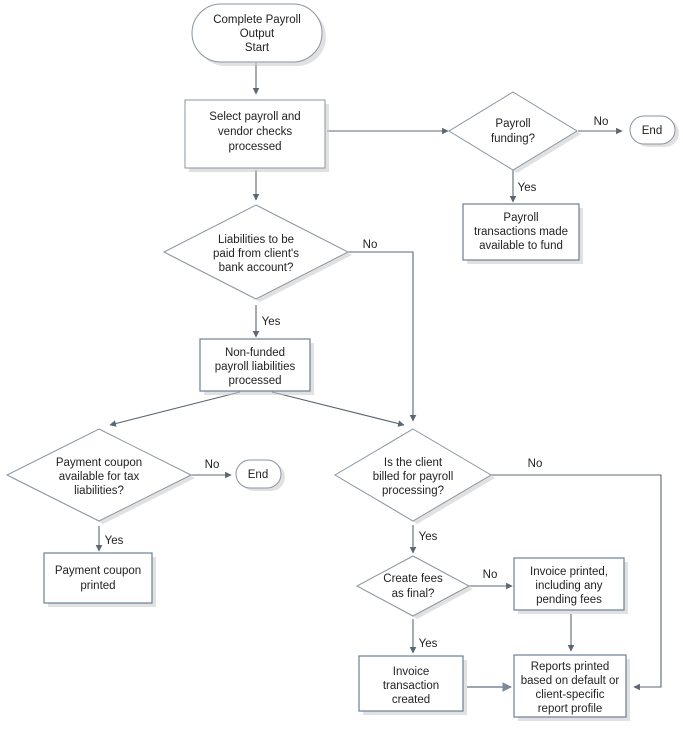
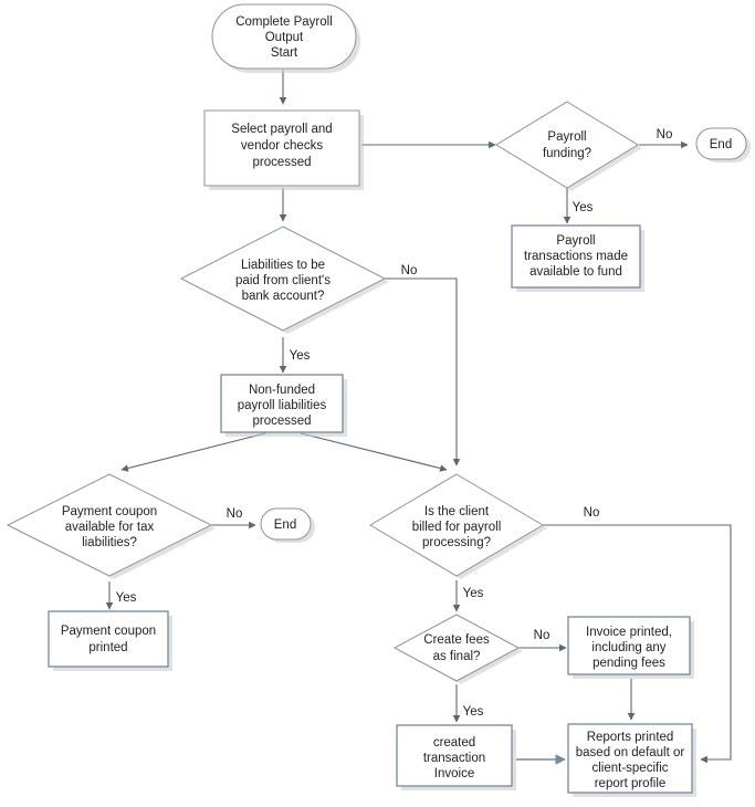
  Complete Payroll
  Output
  Start
  Select payroll and
  vendor checks
  processed
  Payroll
  funding?
  End
  Payroll
  transactions made
  available to fund
  Liabilities to be
  paid from client's
  bank account?
  Non-funded
  payroll liabilities
  processed
  Payment coupon
  available for tax
  liabilities?
  End
  Payment coupon
  printed
  Is the client
  billed for payroll
  processing?
  Create fees
  as final?
  Invoice printed,
  including any
  pending fees
- Invoice
+ created
  transaction
- created
+ Invoice
  Reports printed
  based on default or
  client-specific
  report profile
  No
  Yes
  No
  Yes
  No
  Yes
  No
  Yes
  No
  Yes
